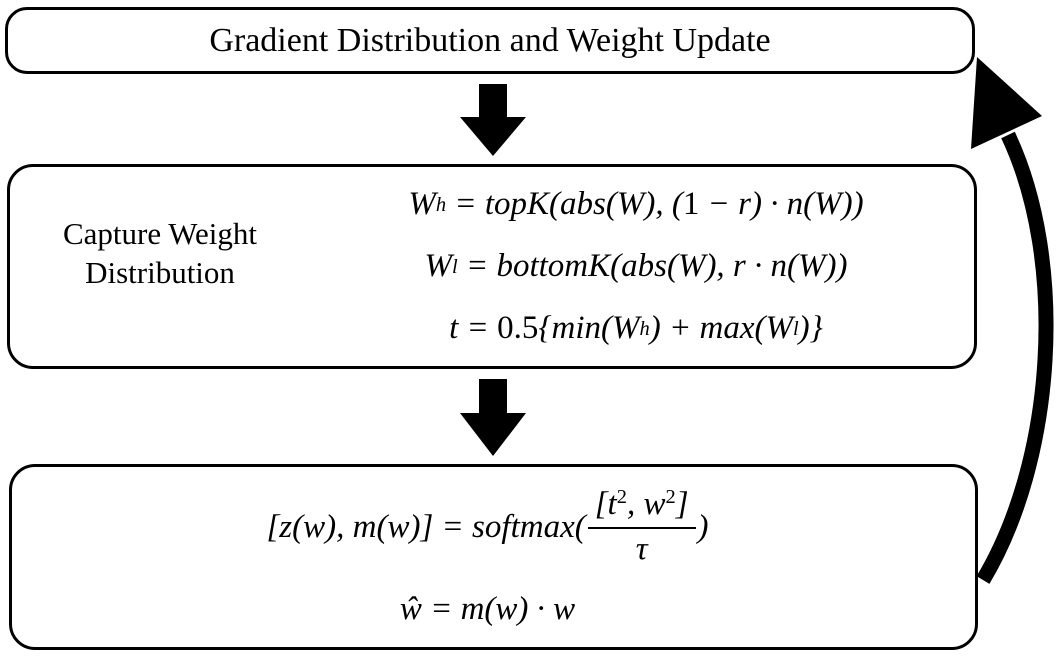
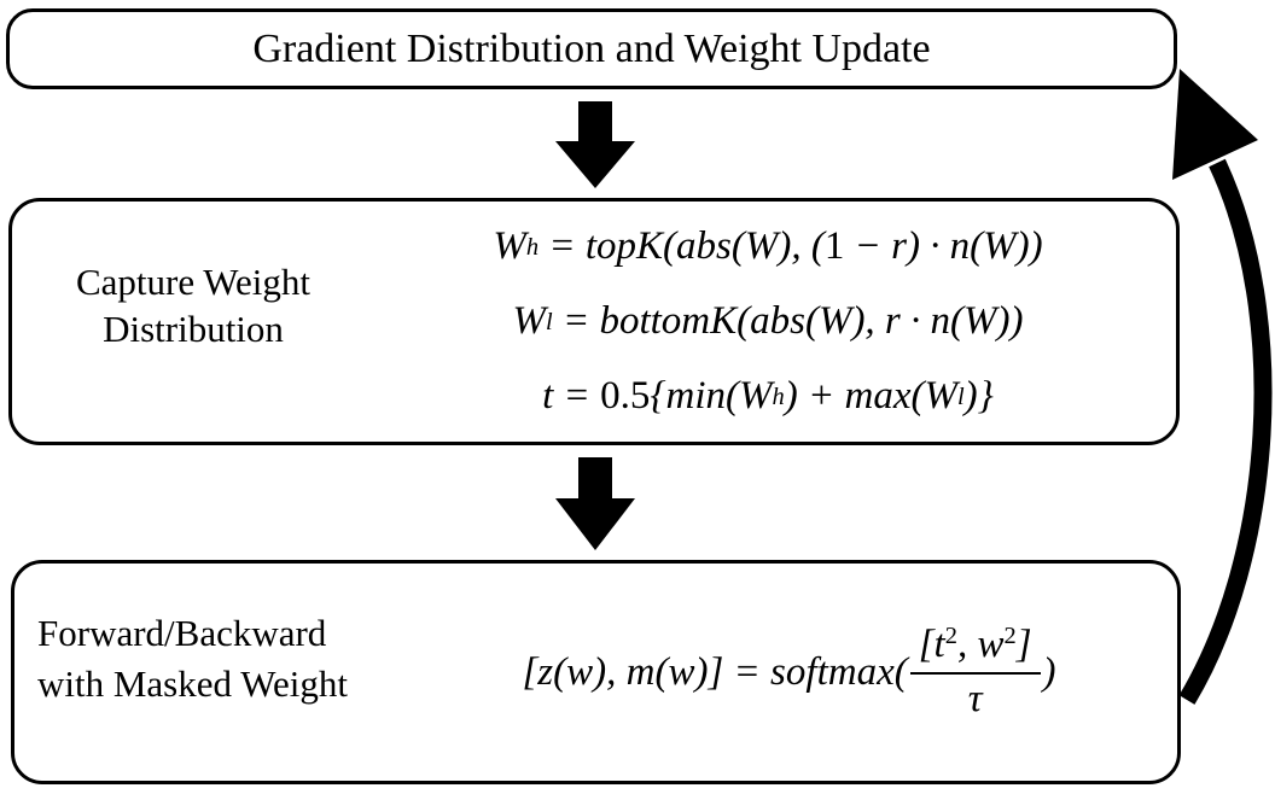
  Gradient Distribution and Weight Update
  Capture Weight
  Distribution
  W
  h
  = topK(abs(W), (1 − r) · n(W))
  W
  l
  = bottomK(abs(W), r · n(W))
  t = 0.5
  {
  min(W
  h
  ) + max(W
  l
  )
  }
+ Forward/Backward
+ with Masked Weight
  [z(w), m(w)] = softmax(
  [t2, w2]
  τ
  )
- ŵ = m(w) · w
